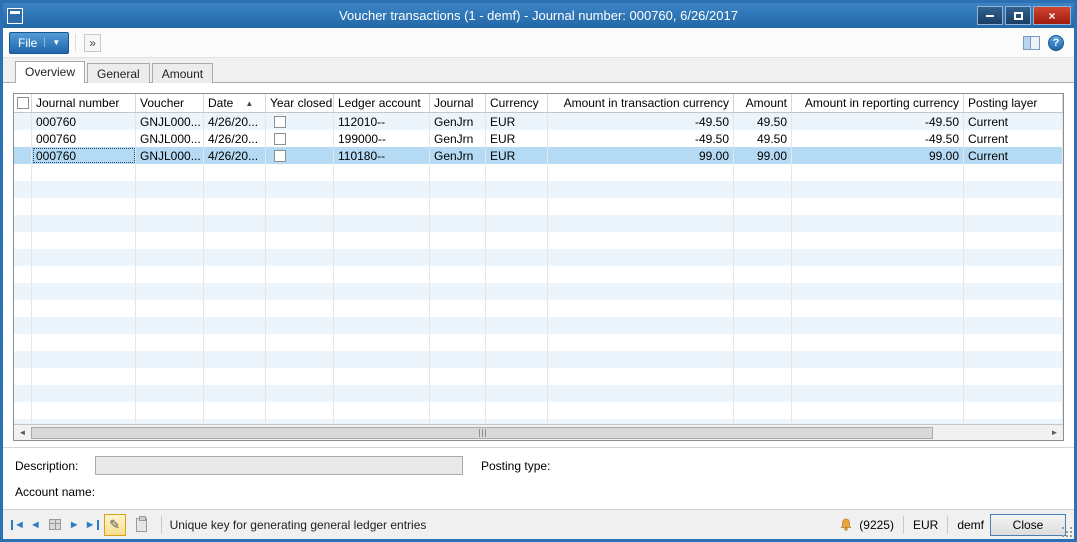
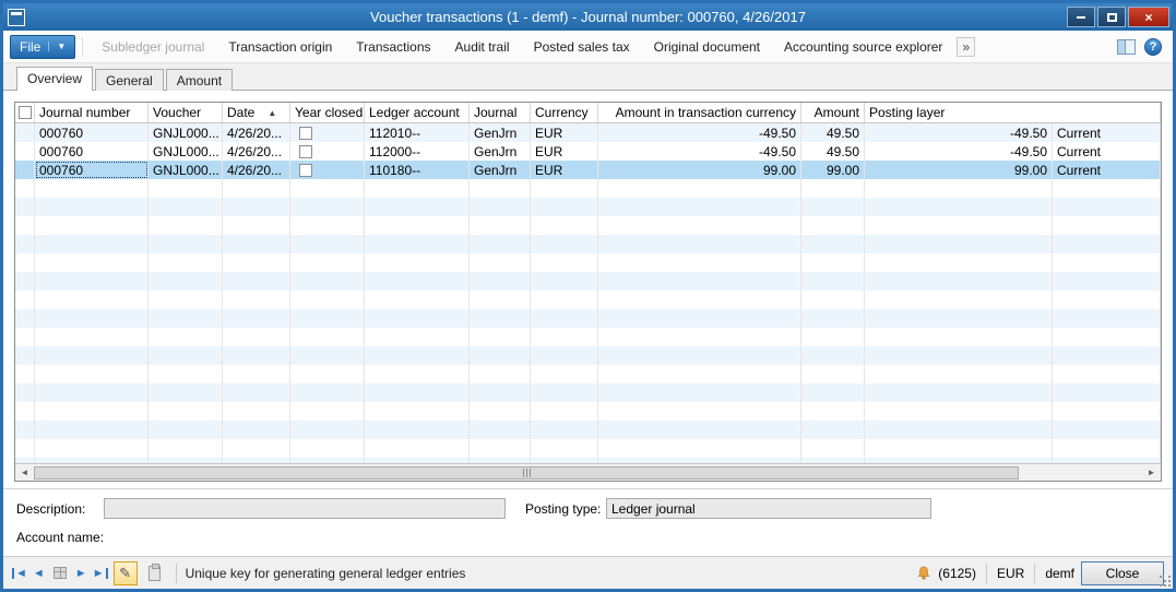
- Voucher transactions (1 - demf) - Journal number: 000760, 6/26/2017
+ Voucher transactions (1 - demf) - Journal number: 000760, 4/26/2017
  ×
  File
  ▼
+ Subledger journal
+ Transaction origin
+ Transactions
+ Audit trail
+ Posted sales tax
+ Original document
+ Accounting source explorer
  »
  ?
  Overview
  General
  Amount
  Journal number
  Voucher
  Date
  ▲
  Year closed
  Ledger account
  Journal
  Currency
  Amount in transaction currency
  Amount
- Amount in reporting currency
  Posting layer
  000760
  GNJL000...
  4/26/20...
  112010--
  GenJrn
  EUR
  -49.50
  49.50
  -49.50
  Current
  000760
  GNJL000...
  4/26/20...
- 199000--
+ 112000--
  GenJrn
  EUR
  -49.50
  49.50
  -49.50
  Current
  000760
  GNJL000...
  4/26/20...
  110180--
  GenJrn
  EUR
  99.00
  99.00
  99.00
  Current
  ◄
  ►
  Description:
  Posting type:
+ Ledger journal
  Account name:
  ◄
  ◄
  ►
  ►
  ✎
  Unique key for generating general ledger entries
- (9225)
+ (6125)
  EUR
  demf
  Close
